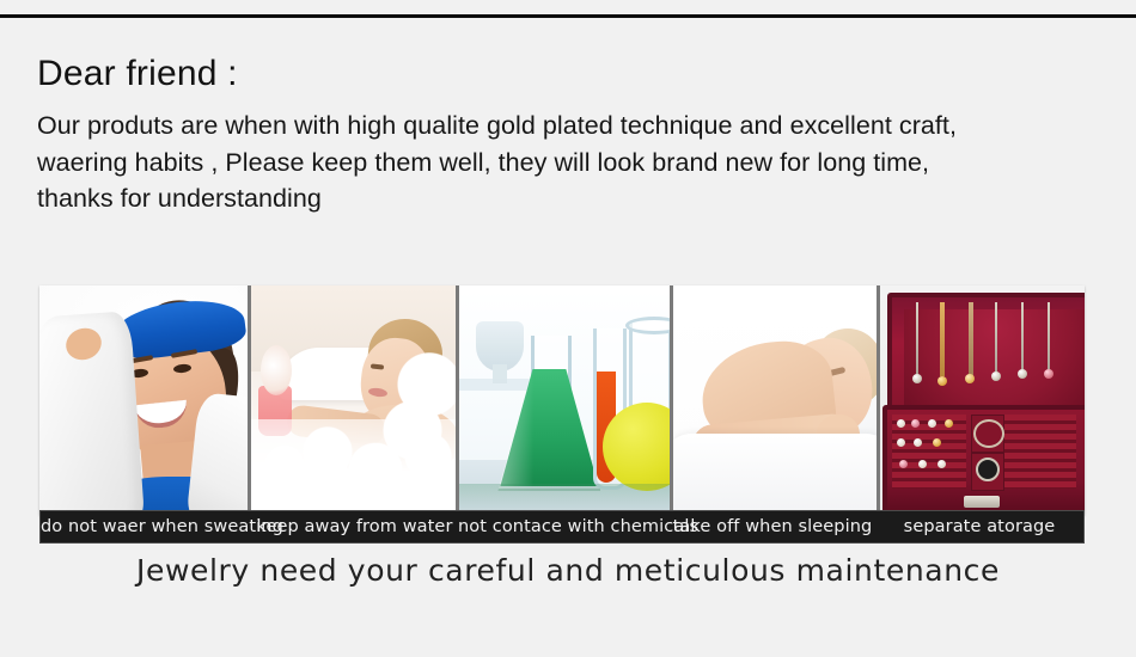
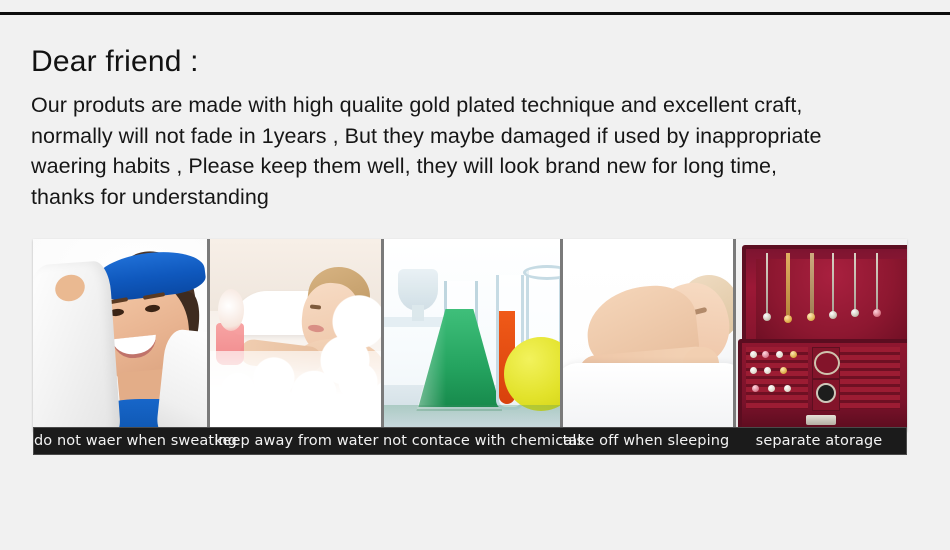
  Dear friend :
- Our produts are when with high qualite gold plated technique and excellent craft,
+ Our produts are made with high qualite gold plated technique and excellent craft,
+ normally will not fade in 1years , But they maybe damaged if used by inappropriate
  waering habits , Please keep them well, they will look brand new for long time,
  thanks for understanding
  do not waer when swea
  keep away from water
  not contace with chemic
  take off when sleeping
  separate atorage
- Jewelry need your careful and meticulous maintenance
